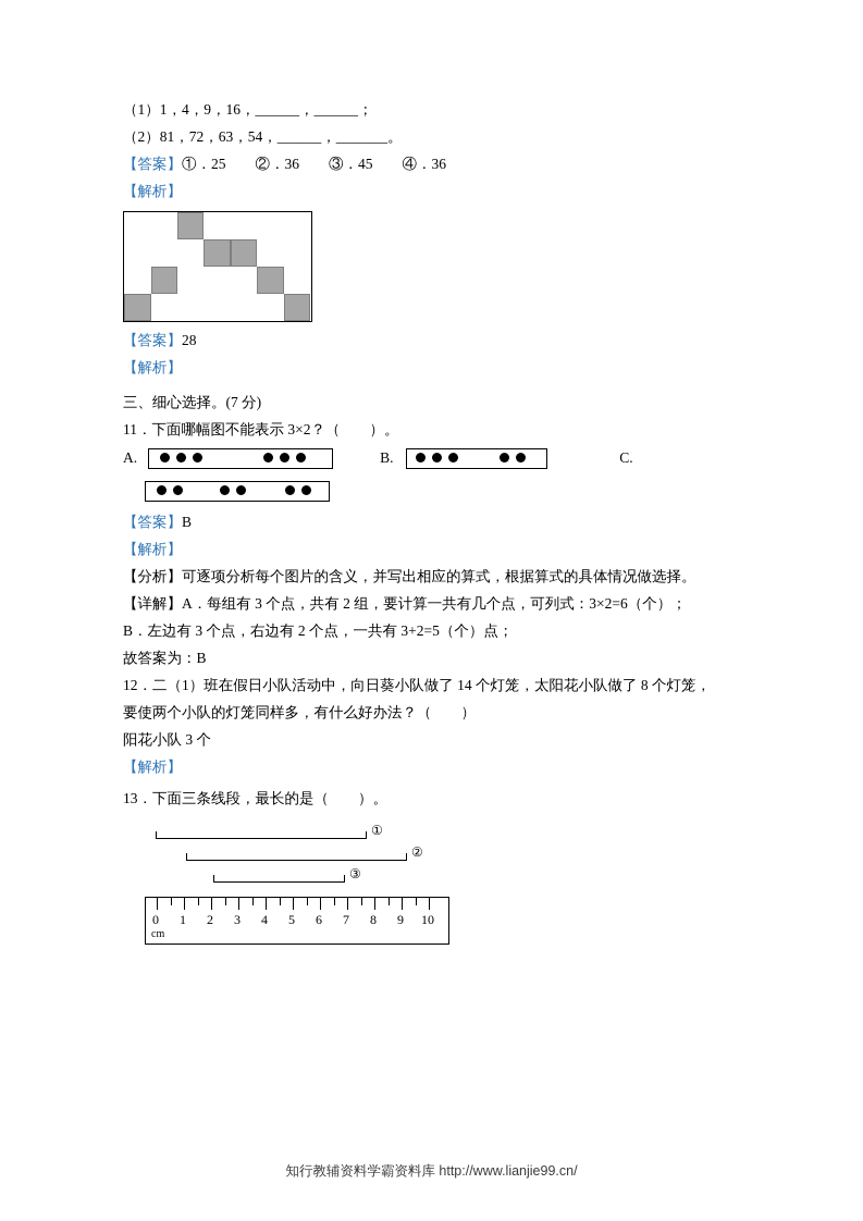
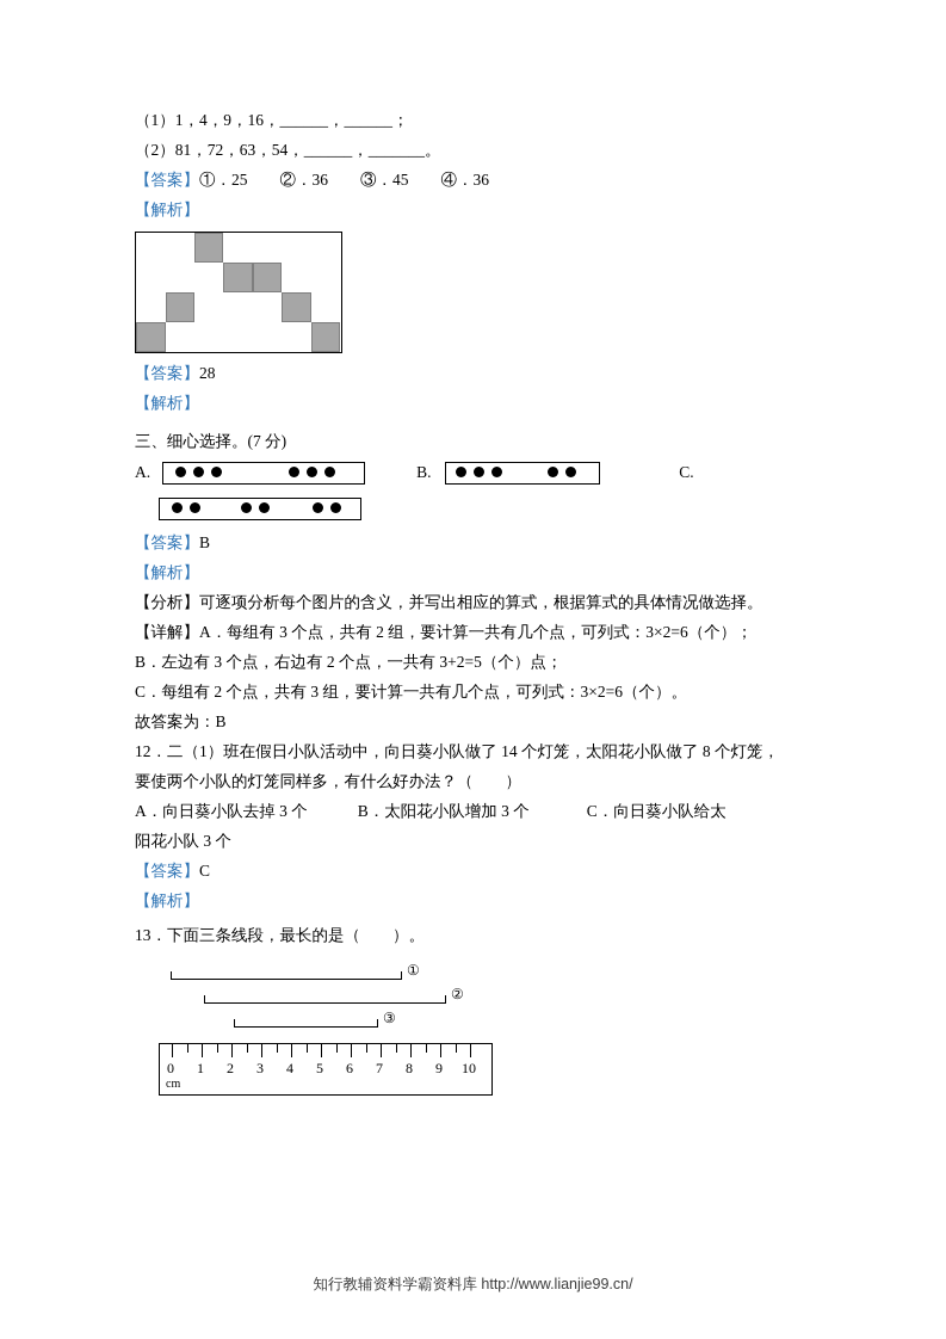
  （1）1，4，9，16，______，______；
  （2）81，72，63，54，______，_______。
  【答案】①．25 ②．36 ③．45 ④．36
  【解析】
  【答案】28
  【解析】
  三、细心选择。(7 分)
- 11．下面哪幅图不能表示 3×2？（ ）。
  A. B. C.
  【答案】B
  【解析】
  【分析】可逐项分析每个图片的含义，并写出相应的算式，根据算式的具体情况做选择。
  【详解】A．每组有 3 个点，共有 2 组，要计算一共有几个点，可列式：3×2=6（个）；
  B．左边有 3 个点，右边有 2 个点，一共有 3+2=5（个）点；
+ C．每组有 2 个点，共有 3 组，要计算一共有几个点，可列式：3×2=6（个）。
  故答案为：B
  12．二（1）班在假日小队活动中，向日葵小队做了 14 个灯笼，太阳花小队做了 8 个灯笼，
  要使两个小队的灯笼同样多，有什么好办法？（ ）
+ A．向日葵小队去掉 3 个 B．太阳花小队增加 3 个 C．向日葵小队给太
  阳花小队 3 个
+ 【答案】C
  【解析】
  13．下面三条线段，最长的是（ ）。
  ①
  ②
  ③
  0
  1
  2
  3
  4
  5
  6
  7
  8
  9
  10
  cm
  知行教辅资料学霸资料库 http://www.lianjie99.cn/
